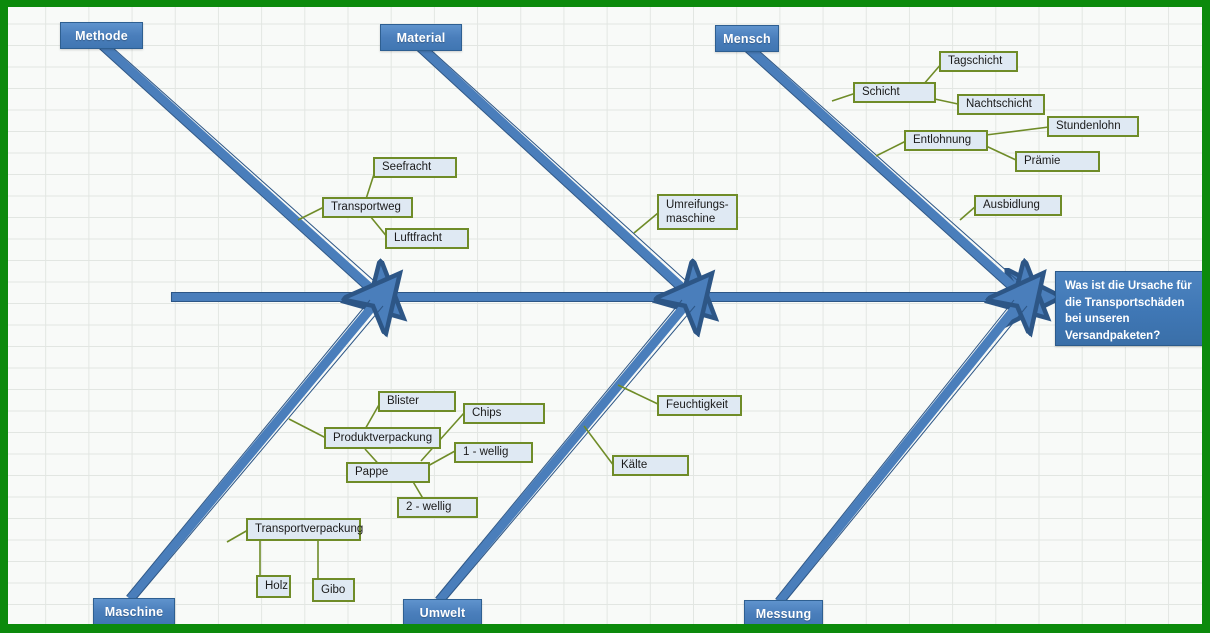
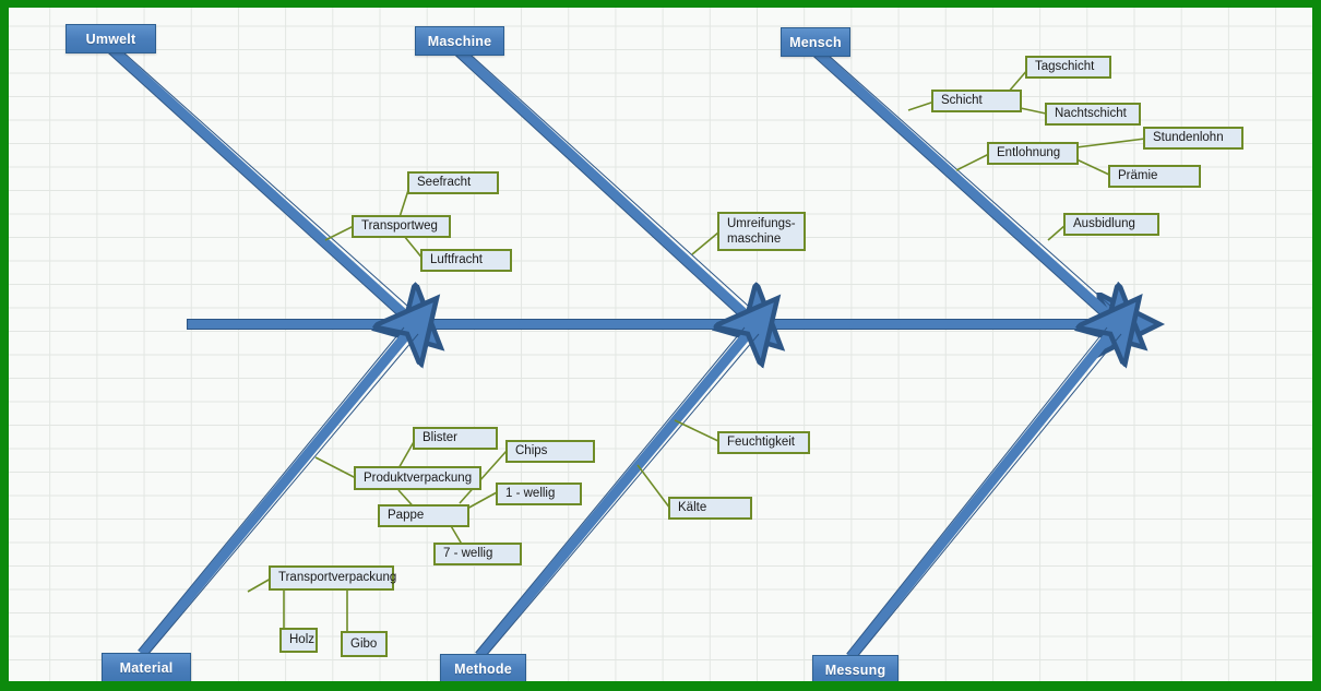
- Methode
+ Umwelt
- Material
+ Maschine
  Mensch
- Maschine
+ Material
- Umwelt
+ Methode
  Messung
  Transportweg
  Seefracht
  Luftfracht
  Umreifungs-
  maschine
  Schicht
  Tagschicht
  Nachtschicht
  Entlohnung
  Stundenlohn
  Prämie
  Ausbidlung
  Produktverpackung
  Blister
  Chips
  Pappe
  1 - wellig
- 2 - wellig
+ 7 - wellig
  Transportverpackung
  Holz
  Gibo
  Feuchtigkeit
  Kälte
- Was ist die Ursache für die Transportschäden bei unseren Versandpaketen?
